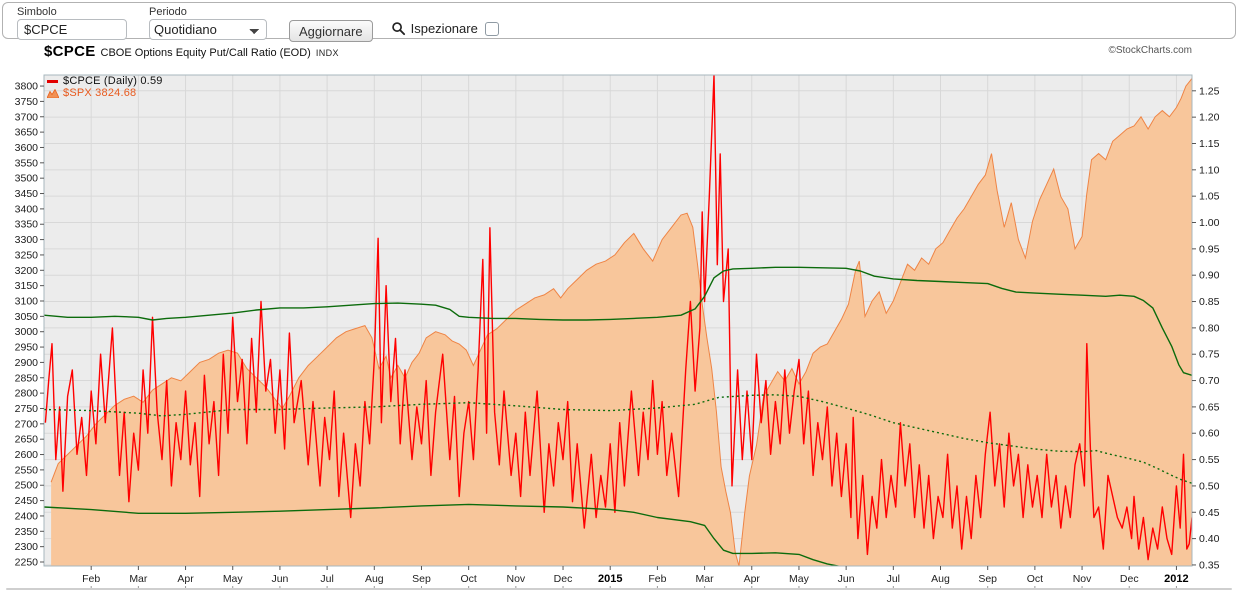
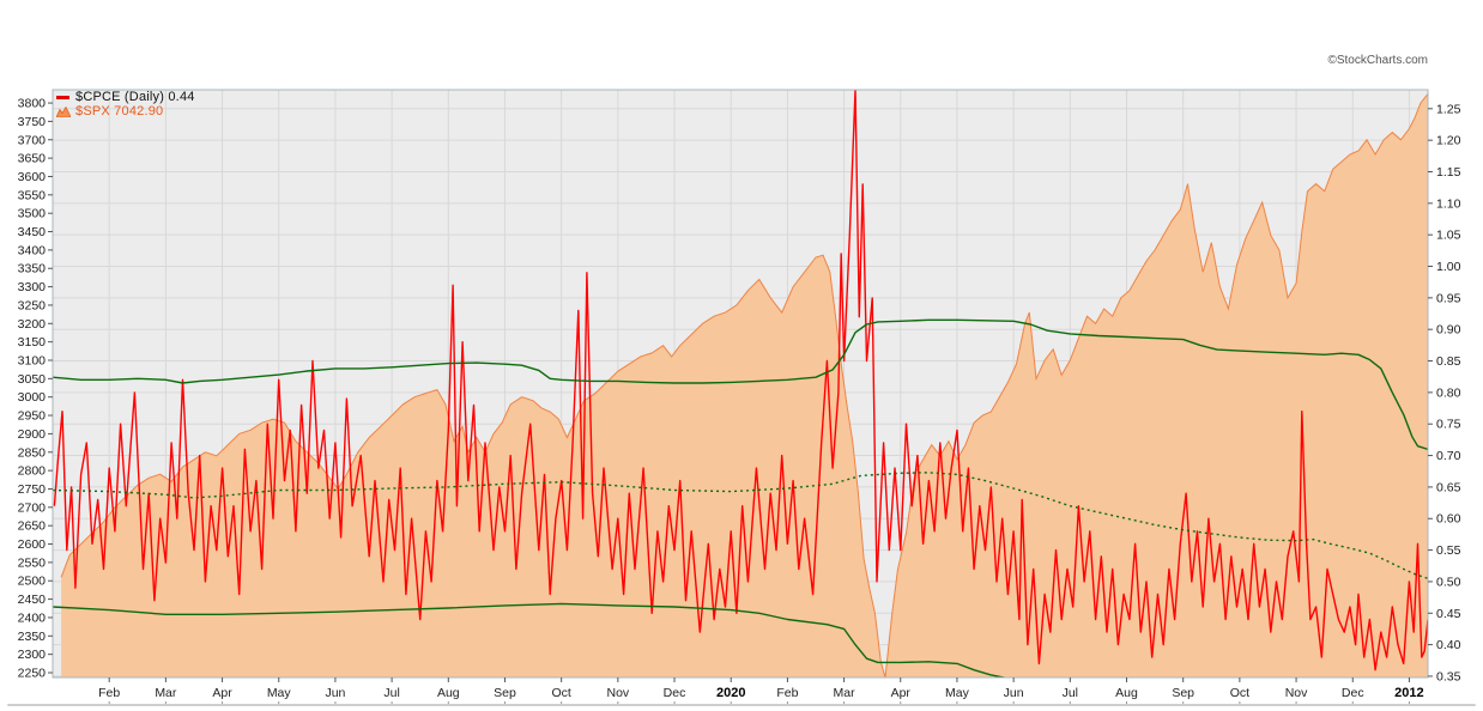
- Simbolo
- $CPCE
- Periodo
- Quotidiano
- Aggiornare
- Ispezionare
- $CPCE CBOE Options Equity Put/Call Ratio (EOD) INDX
  ©StockCharts.com
- $CPCE (Daily) 0.59
+ $CPCE (Daily) 0.44
- $SPX 3824.68
+ $SPX 7042.90
  3800
  3750
  3700
  3650
  3600
  3550
  3500
  3450
  3400
  3350
  3300
  3250
  3200
  3150
  3100
  3050
  3000
  2950
  2900
  2850
  2800
  2750
  2700
  2650
  2600
  2550
  2500
  2450
  2400
  2350
  2300
  2250
  1.25
  1.20
  1.15
  1.10
  1.05
  1.00
  0.95
  0.90
  0.85
  0.80
  0.75
  0.70
  0.65
  0.60
  0.55
  0.50
  0.45
  0.40
  0.35
  Feb
  Mar
  Apr
  May
  Jun
  Jul
  Aug
  Sep
  Oct
  Nov
  Dec
- 2015
+ 2020
  Feb
  Mar
  Apr
  May
  Jun
  Jul
  Aug
  Sep
  Oct
  Nov
  Dec
  2012
